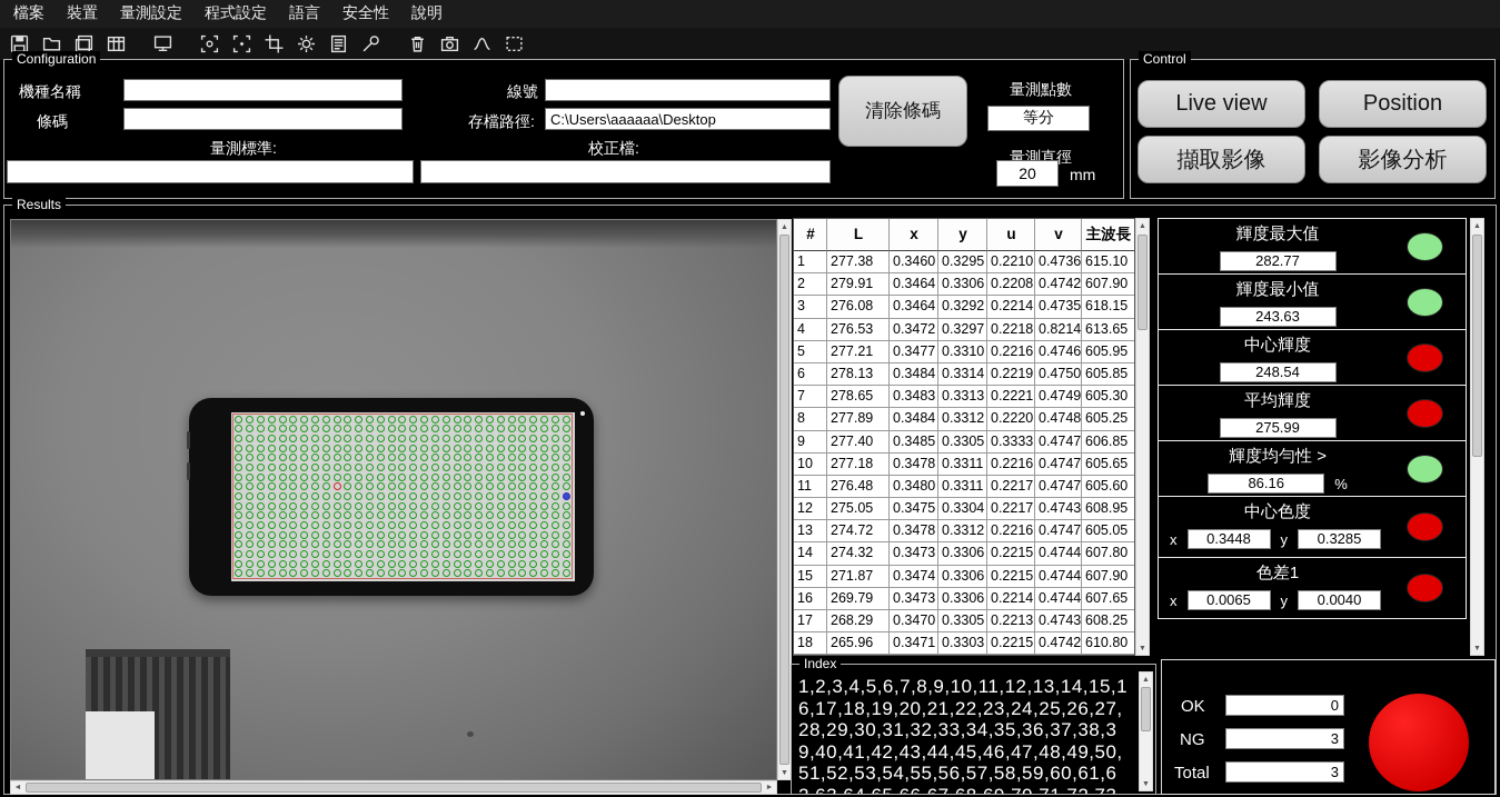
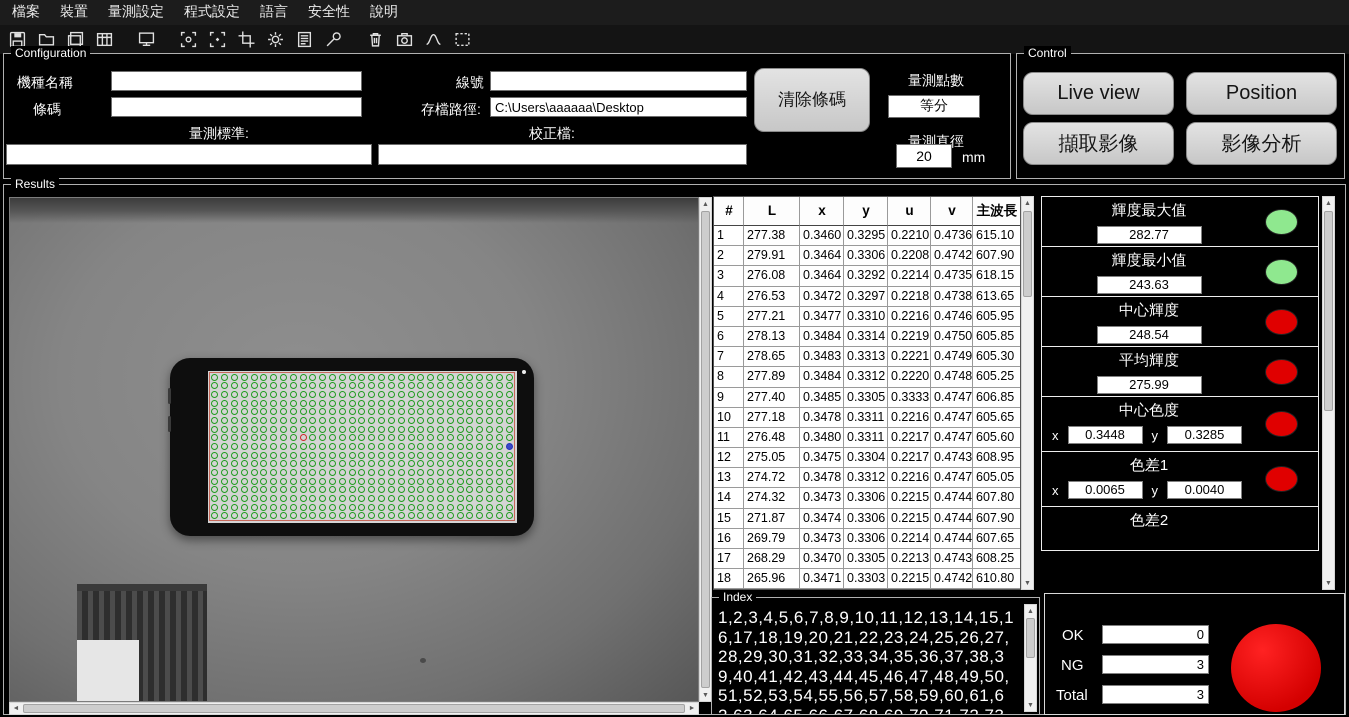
  檔案
  裝置
  量測設定
  程式設定
  語言
  安全性
  說明
  Configuration
  機種名稱
  條碼
  線號
  存檔路徑:
  C:\Users\aaaaaa\Desktop
  清除條碼
  量測點數
  等分
  量測標準:
  校正檔:
  量測直徑
  20
  mm
  Control
  Live view
  Position
  擷取影像
  影像分析
  Results
  #
  L
  x
  y
  u
  v
  主波長
  1
  277.38
  0.3460
  0.3295
  0.2210
  0.4736
  615.10
  2
  279.91
  0.3464
  0.3306
  0.2208
  0.4742
  607.90
  3
  276.08
  0.3464
  0.3292
  0.2214
  0.4735
  618.15
  4
  276.53
  0.3472
  0.3297
  0.2218
- 0.8214
+ 0.4738
  613.65
  5
  277.21
  0.3477
  0.3310
  0.2216
  0.4746
  605.95
  6
  278.13
  0.3484
  0.3314
  0.2219
  0.4750
  605.85
  7
  278.65
  0.3483
  0.3313
  0.2221
  0.4749
  605.30
  8
  277.89
  0.3484
  0.3312
  0.2220
  0.4748
  605.25
  9
  277.40
  0.3485
  0.3305
  0.3333
  0.4747
  606.85
  10
  277.18
  0.3478
  0.3311
  0.2216
  0.4747
  605.65
  11
  276.48
  0.3480
  0.3311
  0.2217
  0.4747
  605.60
  12
  275.05
  0.3475
  0.3304
  0.2217
  0.4743
  608.95
  13
  274.72
  0.3478
  0.3312
  0.2216
  0.4747
  605.05
  14
  274.32
  0.3473
  0.3306
  0.2215
  0.4744
  607.80
  15
  271.87
  0.3474
  0.3306
  0.2215
  0.4744
  607.90
  16
  269.79
  0.3473
  0.3306
  0.2214
  0.4744
  607.65
  17
  268.29
  0.3470
  0.3305
  0.2213
  0.4743
  608.25
  18
  265.96
  0.3471
  0.3303
  0.2215
  0.4742
  610.80
  輝度最大值
  282.77
  輝度最小值
  243.63
  中心輝度
  248.54
  平均輝度
  275.99
- 輝度均勻性 >
- 86.16
- %
  中心色度
  x
  0.3448
  y
  0.3285
  色差1
  x
  0.0065
  y
  0.0040
+ 色差2
  Index
  OK
  0
  NG
  3
  Total
  3
